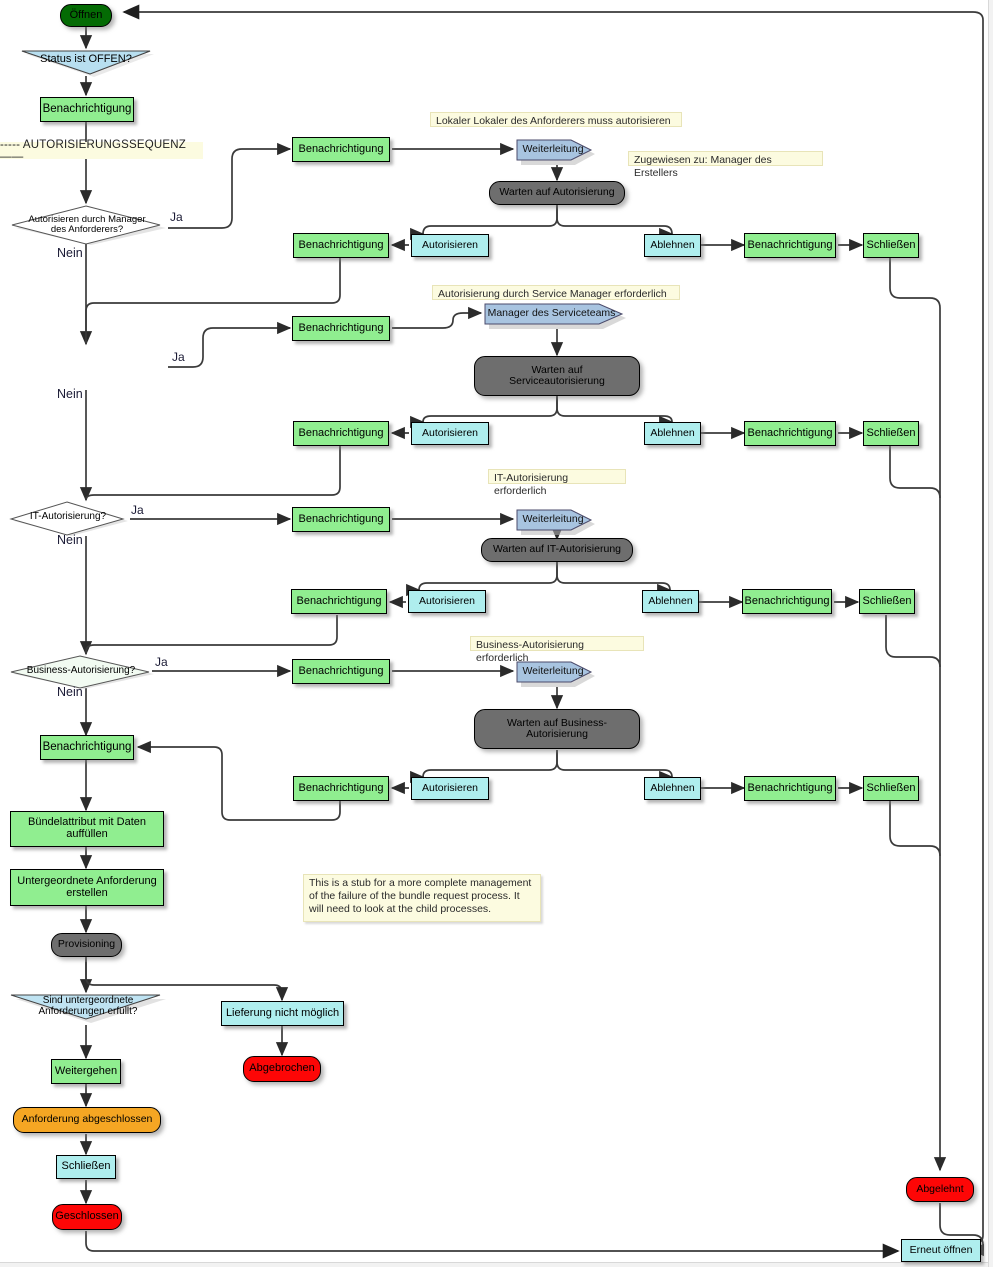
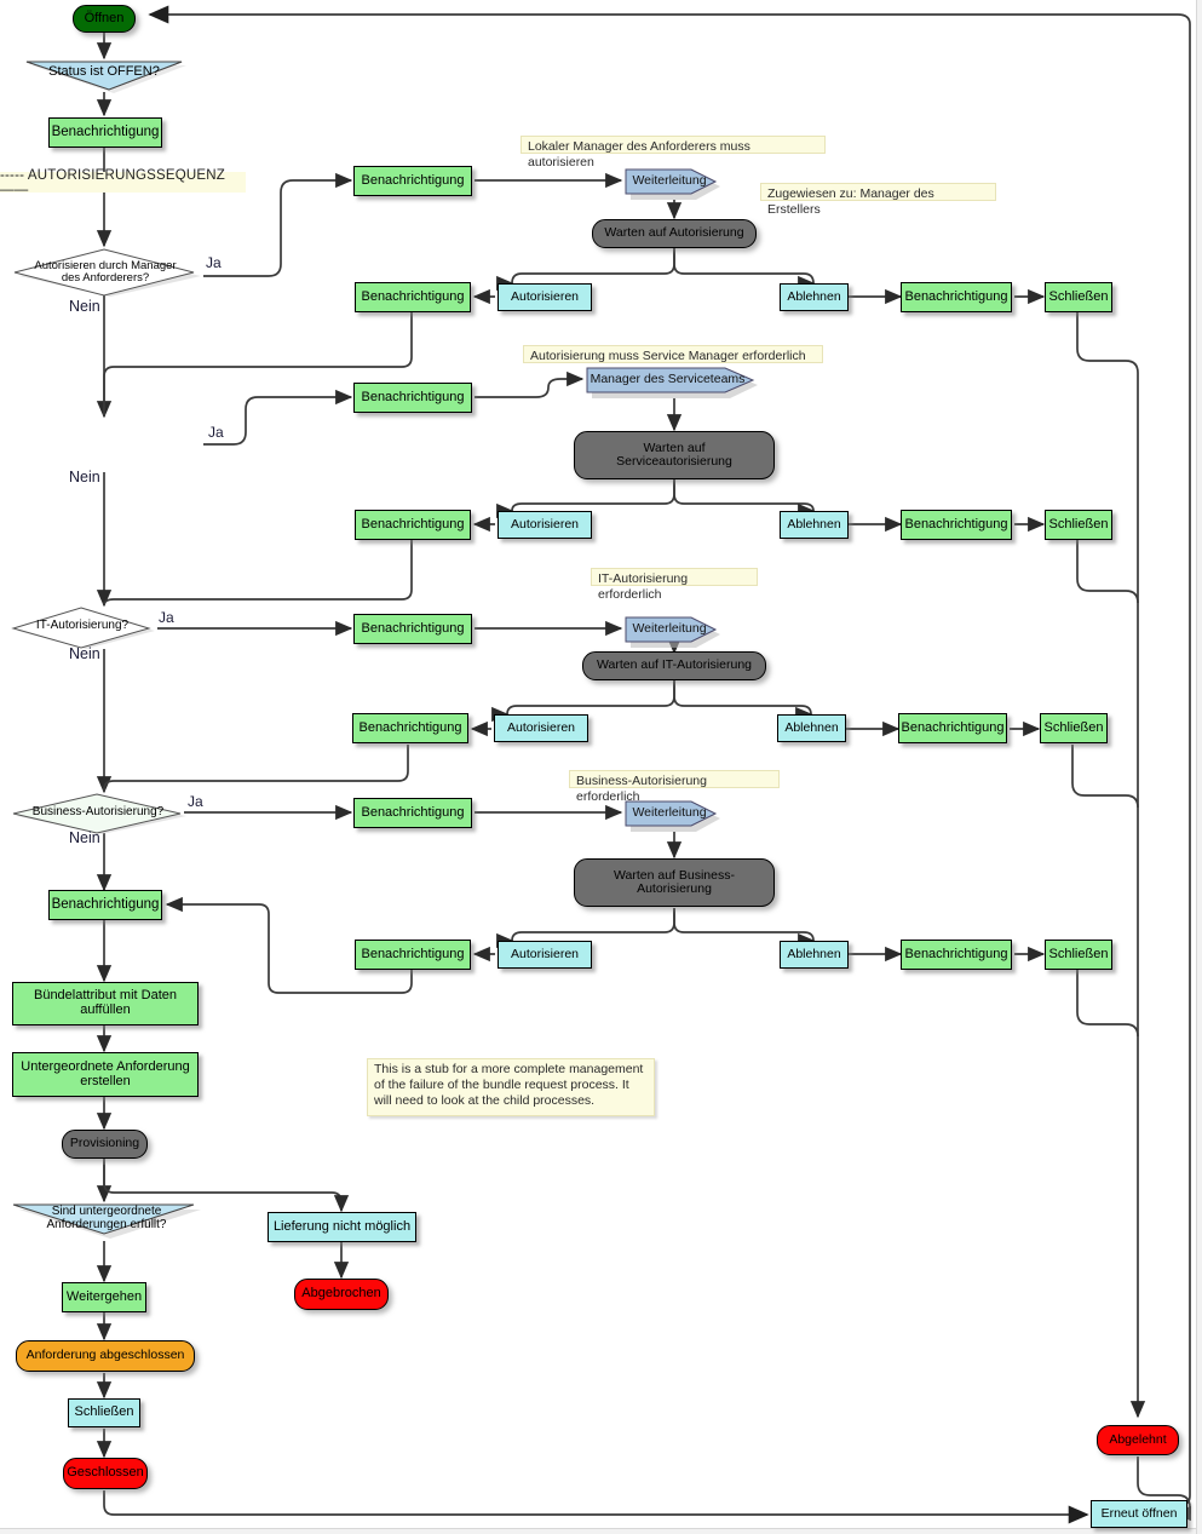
  Öffnen
  Status ist OFFEN?
  Benachrichtigung
  ----- AUTORISIERUNGSSEQUENZ ——
  Autorisieren durch Manager
  des Anforderers?
  Ja
  Nein
- Lokaler Lokaler des Anforderers muss autorisieren
+ Lokaler Manager des Anforderers muss autorisieren
  Zugewiesen zu: Manager des Erstellers
  Benachrichtigung
  Weiterleitung
  Warten auf Autorisierung
  Autorisieren
  Benachrichtigung
  Ablehnen
  Benachrichtigung
  Schließen
- Autorisierung durch Service Manager erforderlich
+ Autorisierung muss Service Manager erforderlich
  Ja
  Nein
  Benachrichtigung
  Manager des Serviceteams
  Warten auf
  Serviceautorisierung
  Autorisieren
  Benachrichtigung
  Ablehnen
  Benachrichtigung
  Schließen
  IT-Autorisierung erforderlich
  IT-Autorisierung?
  Ja
  Nein
  Benachrichtigung
  Weiterleitung
  Warten auf IT-Autorisierung
  Autorisieren
  Benachrichtigung
  Ablehnen
  Benachrichtigung
  Schließen
  Business-Autorisierung erforderlich
  Business-Autorisierung?
  Ja
  Nein
  Benachrichtigung
  Weiterleitung
  Warten auf Business-
  Autorisierung
  Autorisieren
  Benachrichtigung
  Ablehnen
  Benachrichtigung
  Schließen
  Benachrichtigung
  Bündelattribut mit Daten
  auffüllen
  Untergeordnete Anforderung
  erstellen
  Provisioning
  This is a stub for a more complete management
  of the failure of the bundle request process. It
  will need to look at the child processes.
  Sind untergeordnete
  Anforderungen erfüllt?
  Weitergehen
  Anforderung abgeschlossen
  Schließen
  Geschlossen
  Lieferung nicht möglich
  Abgebrochen
  Abgelehnt
  Erneut öffnen
